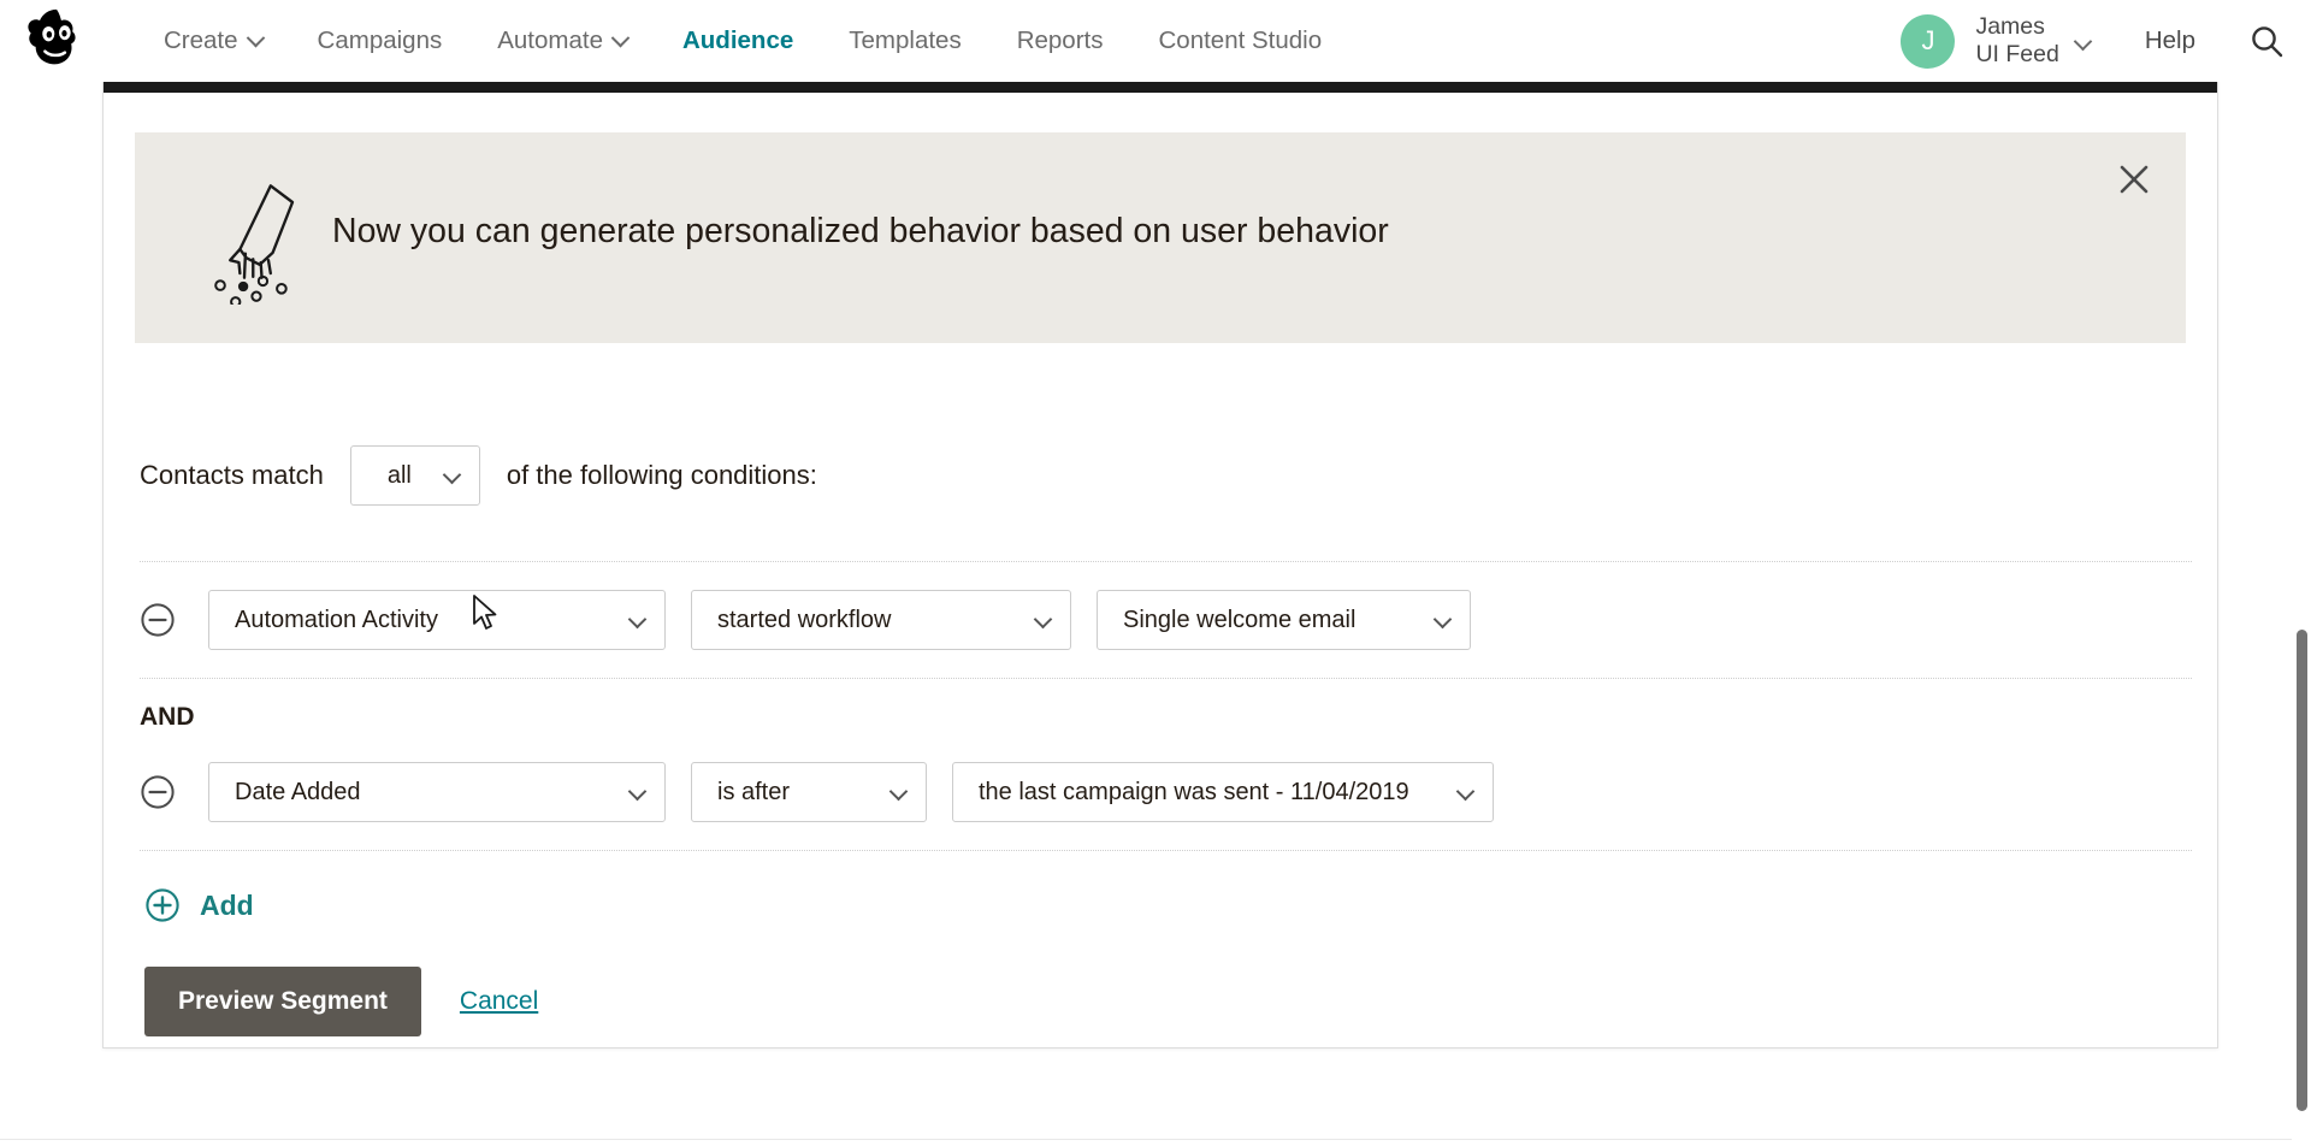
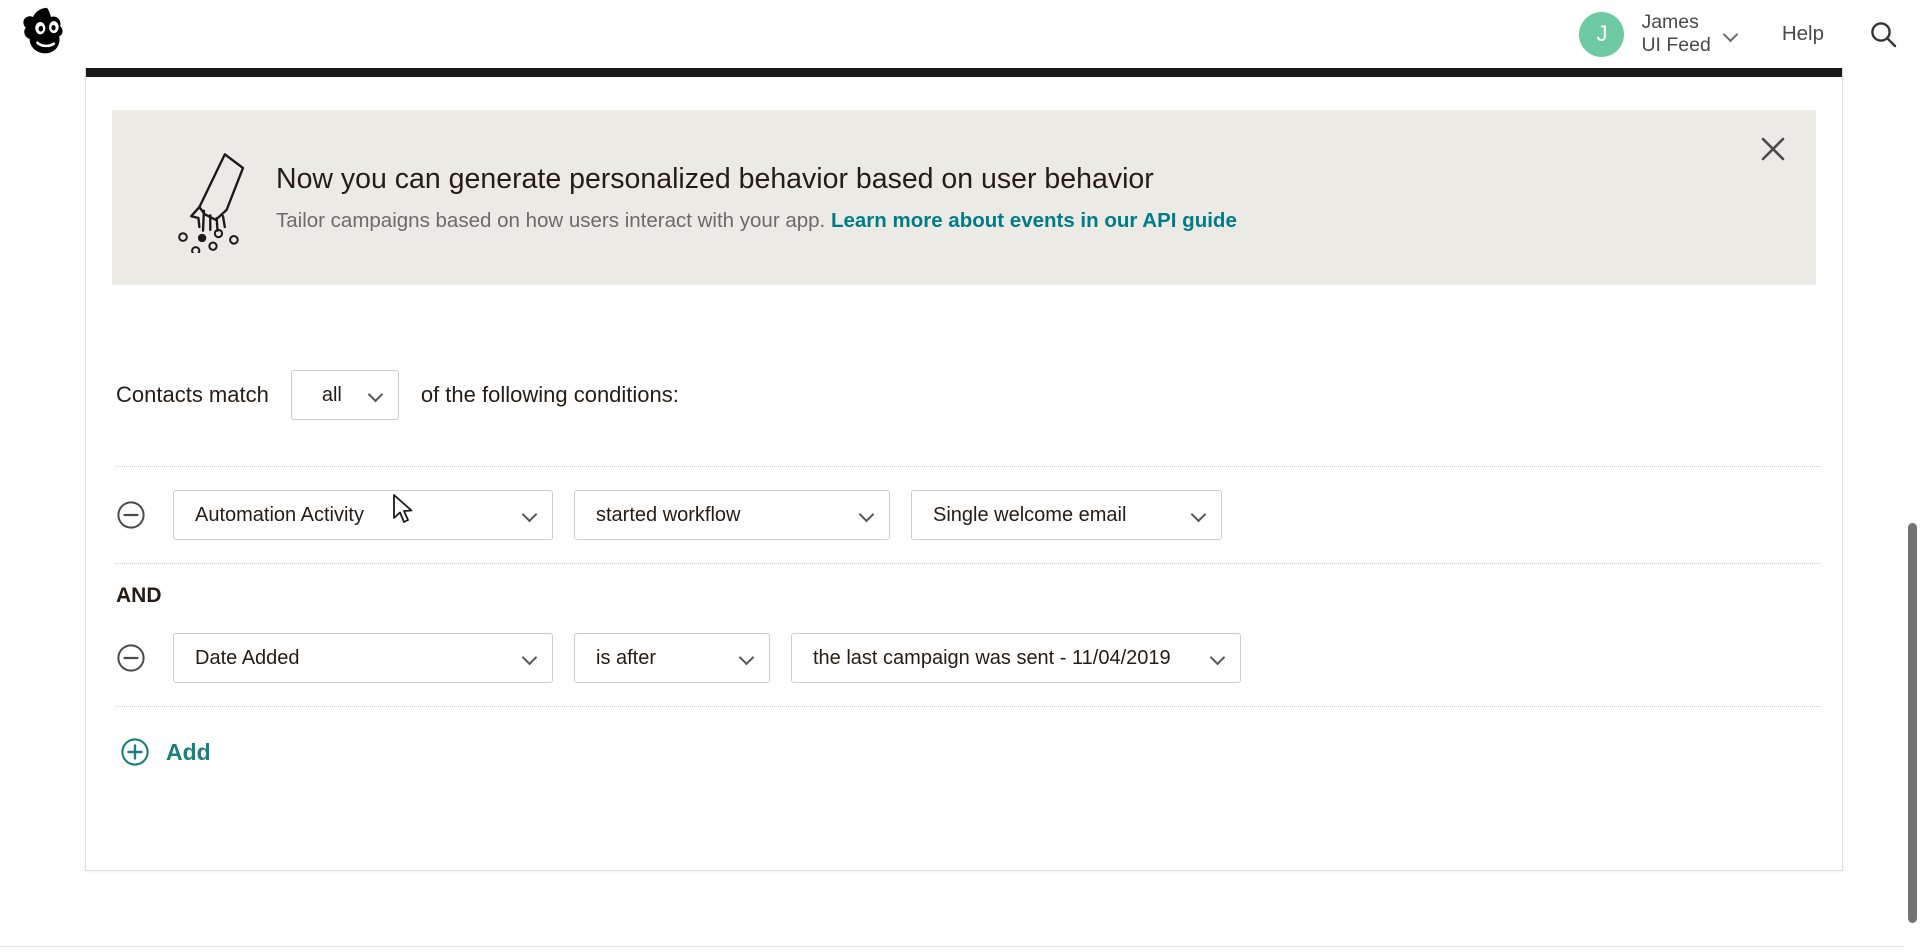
- Create
- Campaigns
- Automate
- Audience
- Templates
- Reports
- Content Studio
  J
  James
  UI Feed
  Help
  Now you can generate personalized behavior based on user behavior
+ Tailor campaigns based on how users interact with your app. Learn more about events in our API guide
  Contacts match
  all
  of the following conditions:
  Automation Activity
  started workflow
  Single welcome email
  AND
  Date Added
  is after
  the last campaign was sent - 11/04/2019
  Add
- Preview Segment
- Cancel
